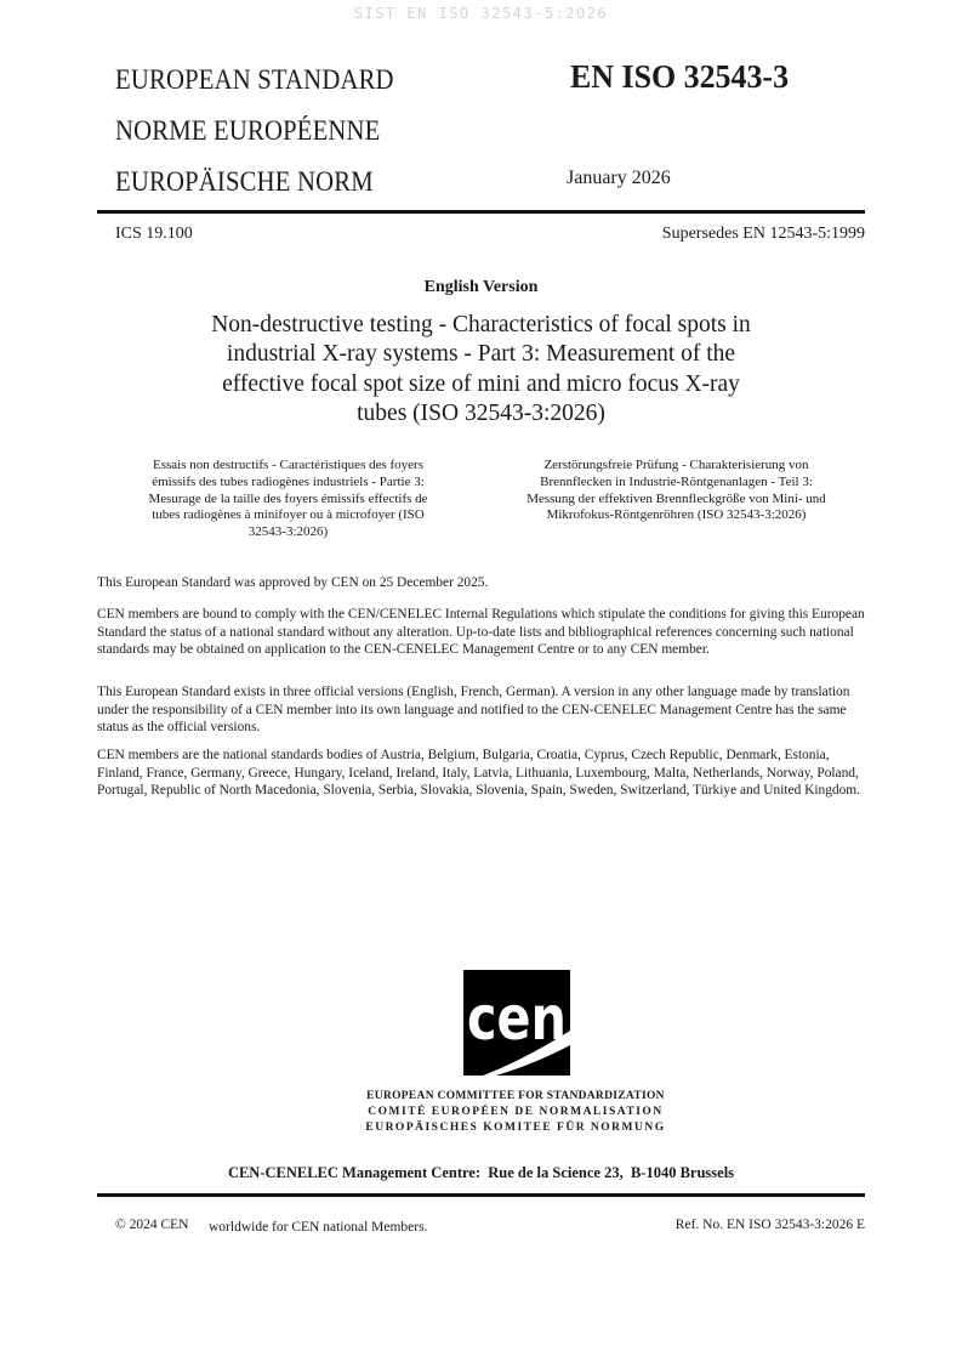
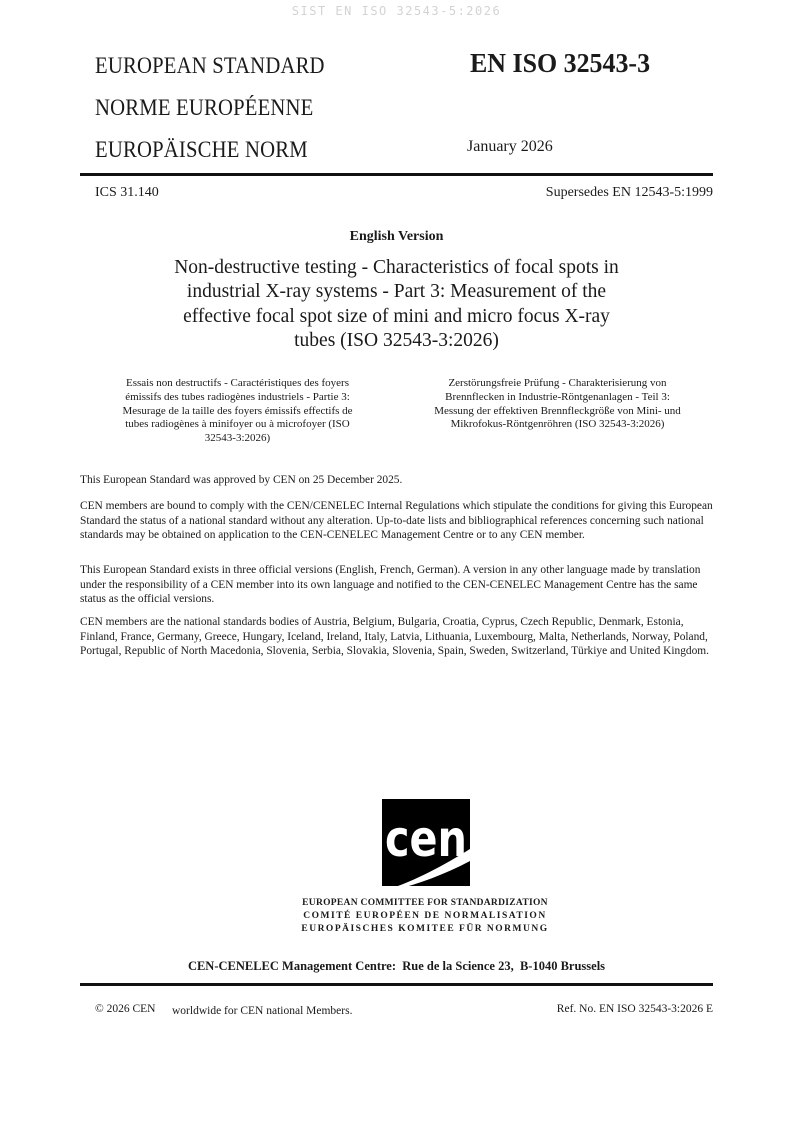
  SIST EN ISO 32543-5:2026
  EUROPEAN STANDARD
  NORME EUROPÉENNE
  EUROPÄISCHE NORM
  EN ISO 32543-3
  January 2026
- ICS 19.100
+ ICS 31.140
  Supersedes EN 12543-5:1999
  English Version
  Non-destructive testing - Characteristics of focal spots in
  industrial X-ray systems - Part 3: Measurement of the
  effective focal spot size of mini and micro focus X-ray
  tubes (ISO 32543-3:2026)
  Essais non destructifs - Caractéristiques des foyers
  émissifs des tubes radiogènes industriels - Partie 3:
  Mesurage de la taille des foyers émissifs effectifs de
  tubes radiogènes à minifoyer ou à microfoyer (ISO
  32543-3:2026)
  Zerstörungsfreie Prüfung - Charakterisierung von
  Brennflecken in Industrie-Röntgenanlagen - Teil 3:
  Messung der effektiven Brennfleckgröße von Mini- und
  Mikrofokus-Röntgenröhren (ISO 32543-3:2026)
  This European Standard was approved by CEN on 25 December 2025.
  CEN members are bound to comply with the CEN/CENELEC Internal Regulations which stipulate the conditions for giving this European Standard the status of a national standard without any alteration. Up-to-date lists and bibliographical references concerning such national standards may be obtained on application to the CEN-CENELEC Management Centre or to any CEN member.
  This European Standard exists in three official versions (English, French, German). A version in any other language made by translation under the responsibility of a CEN member into its own language and notified to the CEN-CENELEC Management Centre has the same status as the official versions.
  CEN members are the national standards bodies of Austria, Belgium, Bulgaria, Croatia, Cyprus, Czech Republic, Denmark, Estonia, Finland, France, Germany, Greece, Hungary, Iceland, Ireland, Italy, Latvia, Lithuania, Luxembourg, Malta, Netherlands, Norway, Poland, Portugal, Republic of North Macedonia, Slovenia, Serbia, Slovakia, Slovenia, Spain, Sweden, Switzerland, Türkiye and United Kingdom.
  cen
  EUROPEAN COMMITTEE FOR STANDARDIZATION
  COMITÉ EUROPÉEN DE NORMALISATION
  EUROPÄISCHES KOMITEE FÜR NORMUNG
  CEN-CENELEC Management Centre: Rue de la Science 23, B-1040 Brussels
- © 2024 CEN
+ © 2026 CEN
  worldwide for CEN national Members.
  Ref. No. EN ISO 32543-3:2026 E
